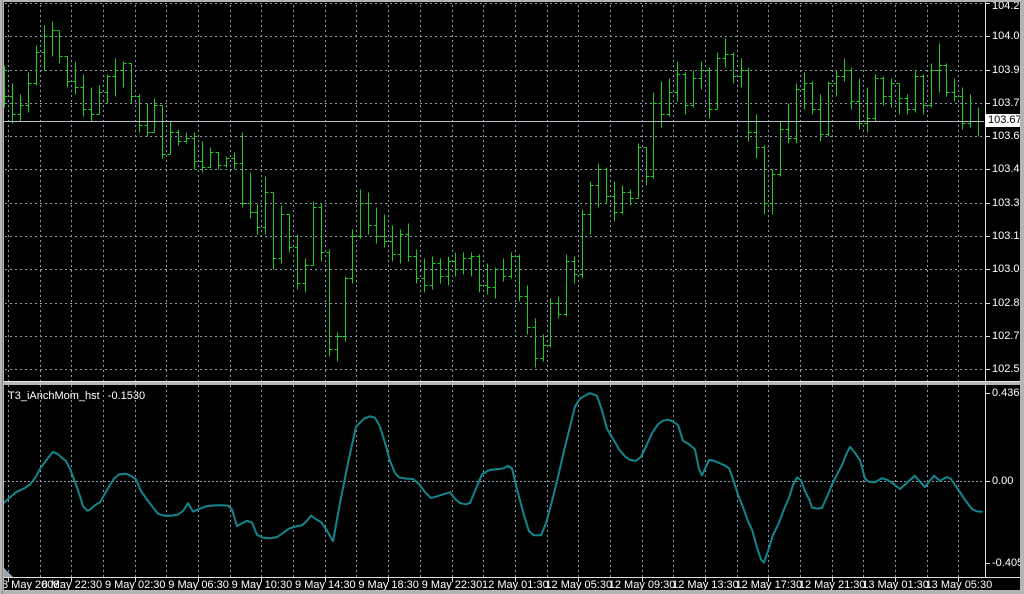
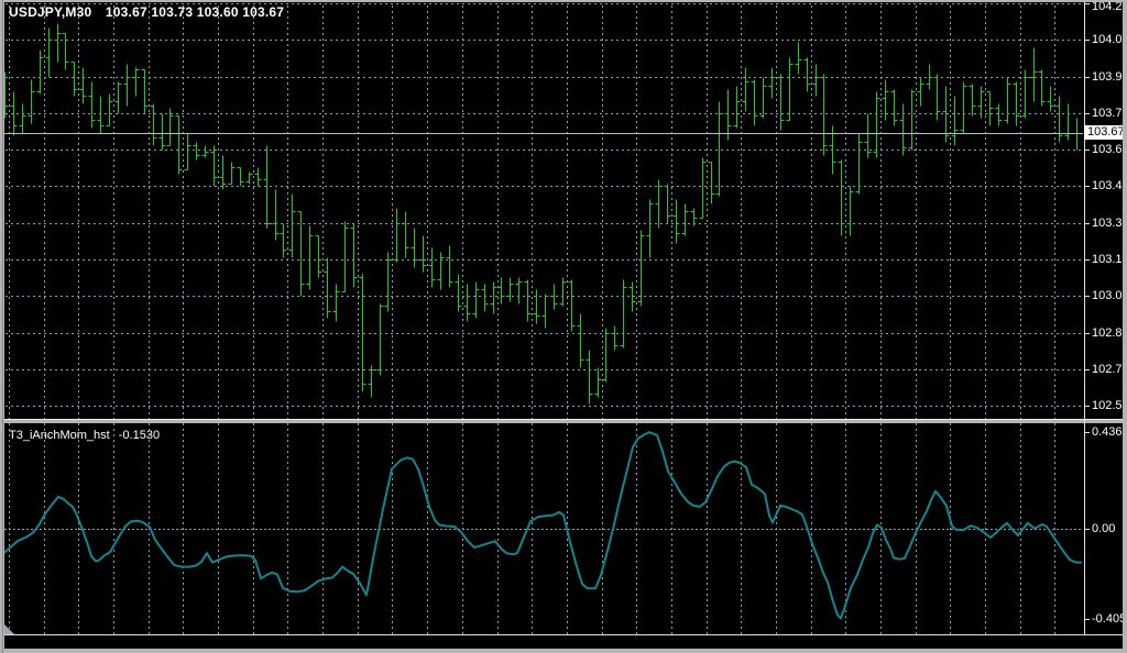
+ USDJPY,M30 103.67 103.73 103.60 103.67
  T3_iAnchMom_hst -0.1530
  104.2
  104.0
  103.9
  103.7
  103.6
  103.4
  103.3
  103.1
  103.0
  102.8
  102.7
  102.5
  0.436
  0.00
  -0.40
  103.67
- 8 May 2008
- 8 May 22:30
- 9 May 02:30
- 9 May 06:30
- 9 May 10:30
- 9 May 14:30
- 9 May 18:30
- 9 May 22:30
- 12 May 01:30
- 12 May 05:30
- 12 May 09:30
- 12 May 13:30
- 12 May 17:30
- 12 May 21:30
- 13 May 01:30
- 13 May 05:30
